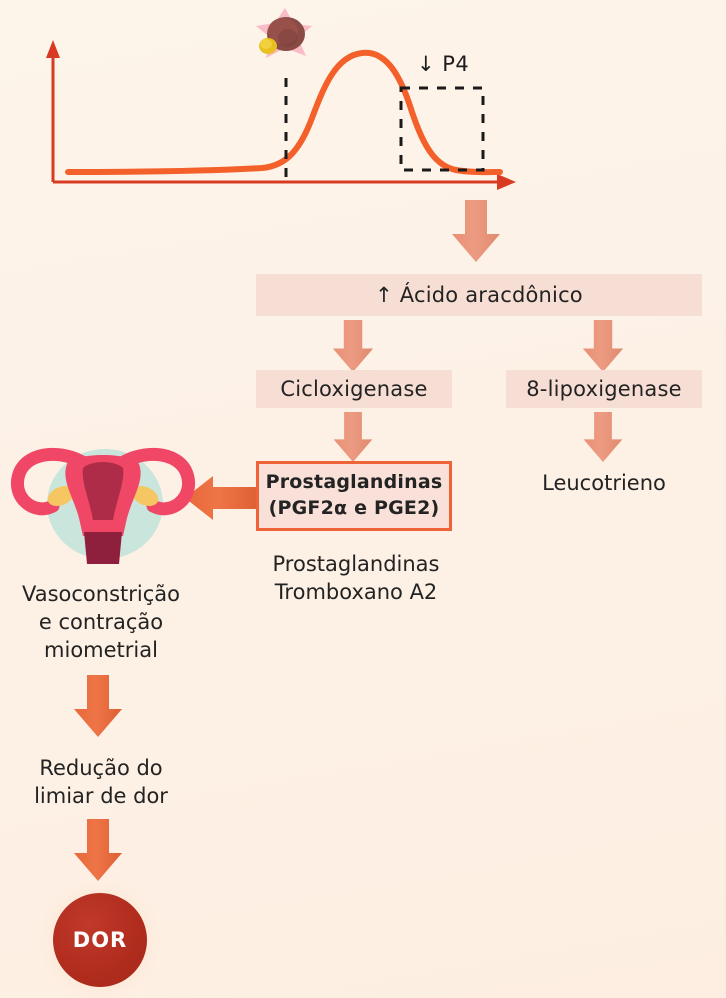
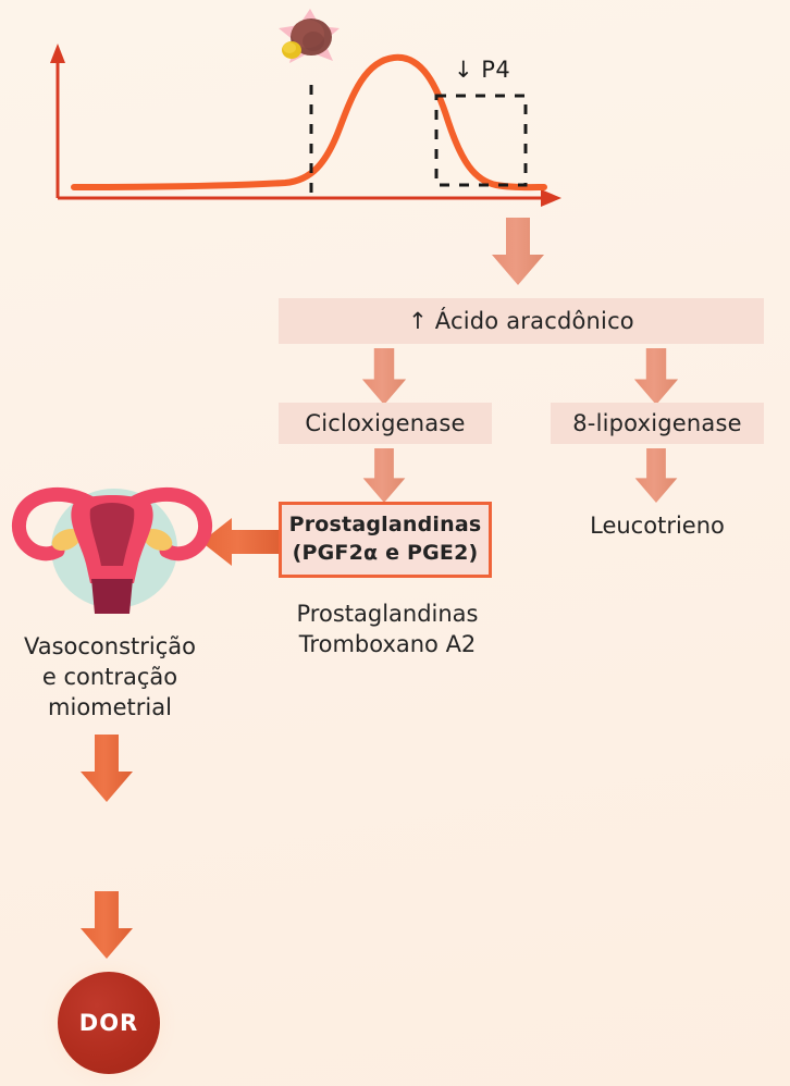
  ↓ P4
  ↑ Ácido aracdônico
  Cicloxigenase
  8-lipoxigenase
  Prostaglandinas
  (PGF2α e PGE2)
  Prostaglandinas
  Tromboxano A2
  Leucotrieno
  Vasoconstrição
  e contração
  miometrial
- Redução do
- limiar de dor
  DOR
